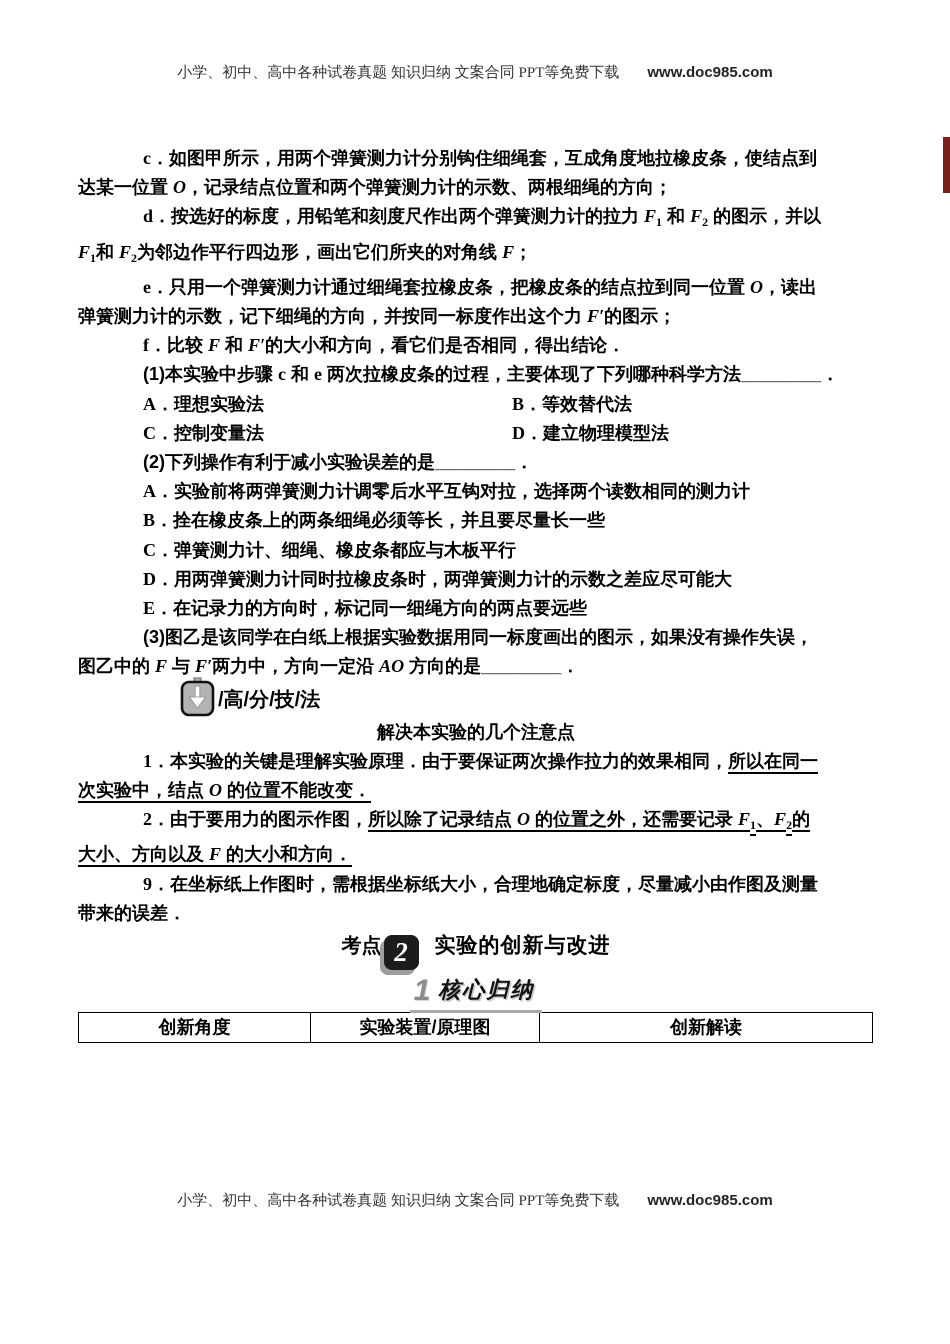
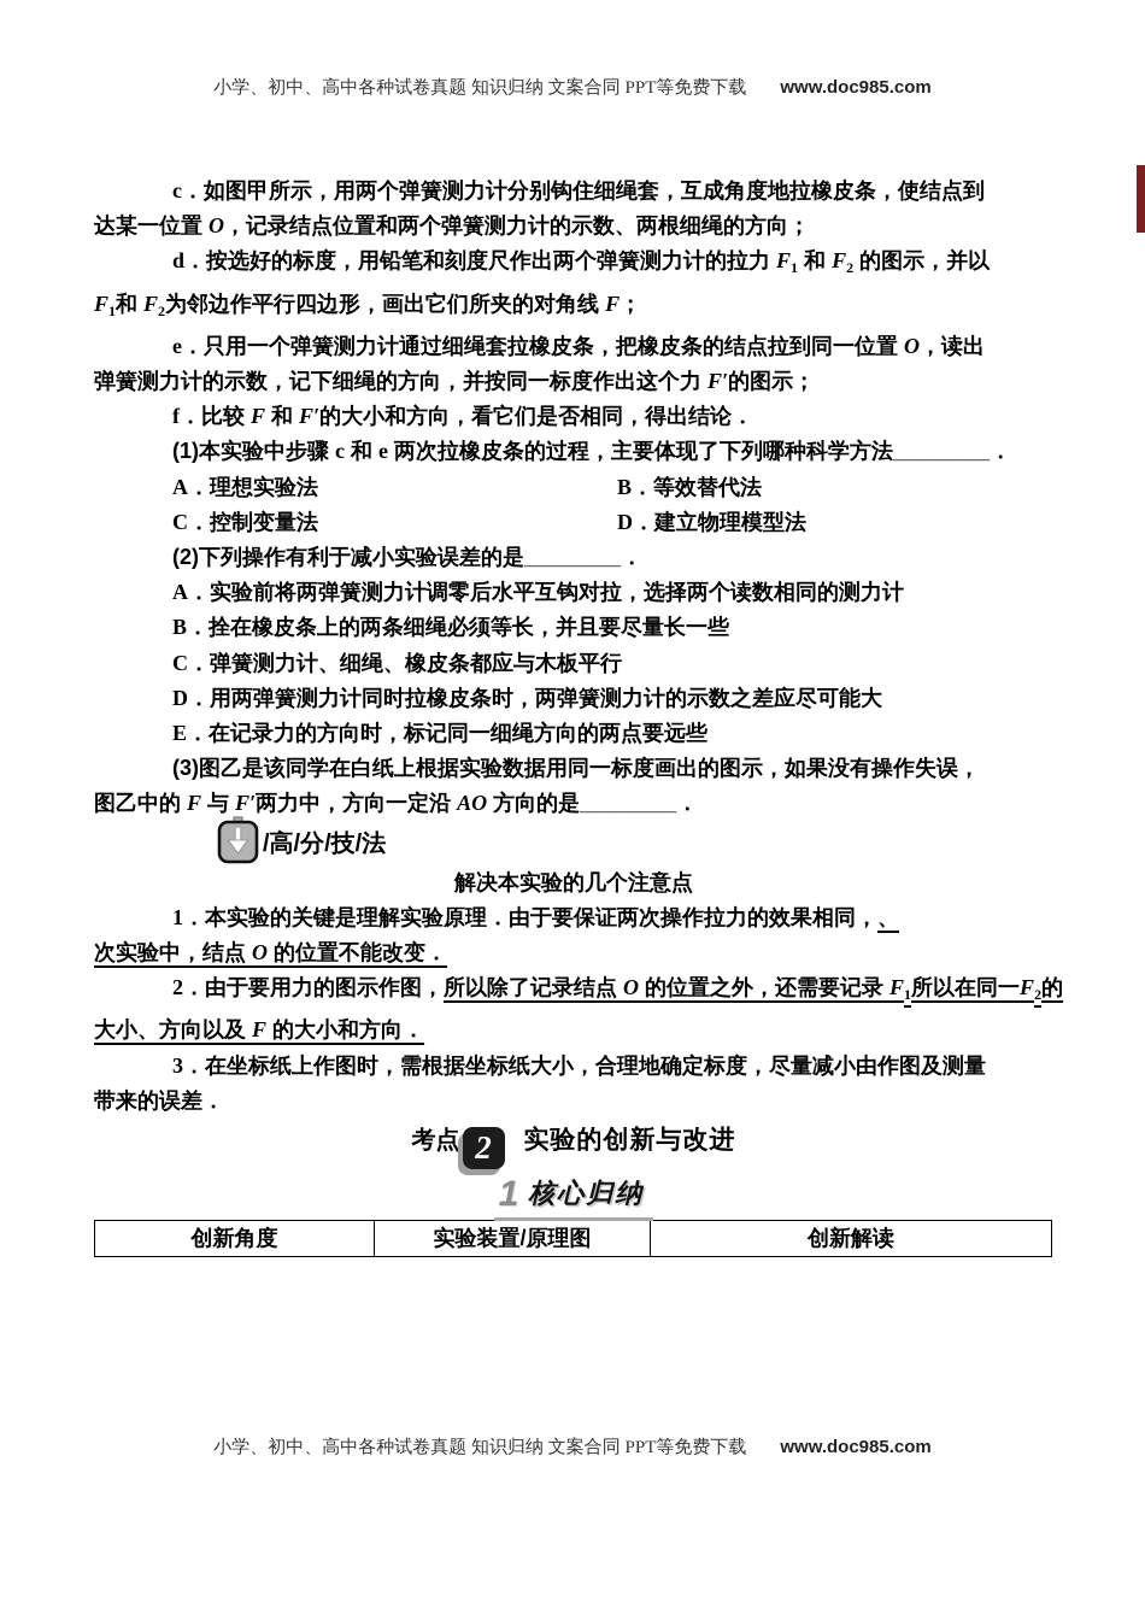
  小学、初中、高中各种试卷真题 知识归纳 文案合同 PPT等免费下载 www.doc985.com
  c．如图甲所示，用两个弹簧测力计分别钩住细绳套，互成角度地拉橡皮条，使结点到
  达某一位置 O，记录结点位置和两个弹簧测力计的示数、两根细绳的方向；
  d．按选好的标度，用铅笔和刻度尺作出两个弹簧测力计的拉力 F1 和 F2 的图示，并以
  F1和 F2为邻边作平行四边形，画出它们所夹的对角线 F；
  e．只用一个弹簧测力计通过细绳套拉橡皮条，把橡皮条的结点拉到同一位置 O，读出
  弹簧测力计的示数，记下细绳的方向，并按同一标度作出这个力 F′的图示；
  f．比较 F 和 F′的大小和方向，看它们是否相同，得出结论．
  (1)本实验中步骤 c 和 e 两次拉橡皮条的过程，主要体现了下列哪种科学方法________．
  A．理想实验法 B．等效替代法
  C．控制变量法 D．建立物理模型法
  (2)下列操作有利于减小实验误差的是________．
  A．实验前将两弹簧测力计调零后水平互钩对拉，选择两个读数相同的测力计
  B．拴在橡皮条上的两条细绳必须等长，并且要尽量长一些
  C．弹簧测力计、细绳、橡皮条都应与木板平行
  D．用两弹簧测力计同时拉橡皮条时，两弹簧测力计的示数之差应尽可能大
  E．在记录力的方向时，标记同一细绳方向的两点要远些
  (3)图乙是该同学在白纸上根据实验数据用同一标度画出的图示，如果没有操作失误，
  图乙中的 F 与 F′两力中，方向一定沿 AO 方向的是________．
  /高/分/技/法
  解决本实验的几个注意点
- 1．本实验的关键是理解实验原理．由于要保证两次操作拉力的效果相同，所以在同一
+ 1．本实验的关键是理解实验原理．由于要保证两次操作拉力的效果相同，、
  次实验中，结点 O 的位置不能改变．
- 2．由于要用力的图示作图，所以除了记录结点 O 的位置之外，还需要记录 F1、F2的
+ 2．由于要用力的图示作图，所以除了记录结点 O 的位置之外，还需要记录 F1所以在同一F2的
  大小、方向以及 F 的大小和方向．
- 9．在坐标纸上作图时，需根据坐标纸大小，合理地确定标度，尽量减小由作图及测量
+ 3．在坐标纸上作图时，需根据坐标纸大小，合理地确定标度，尽量减小由作图及测量
  带来的误差．
  考点 2 实验的创新与改进
  1 核心归纳
  创新角度	实验装置/原理图	创新解读
  小学、初中、高中各种试卷真题 知识归纳 文案合同 PPT等免费下载 www.doc985.com
